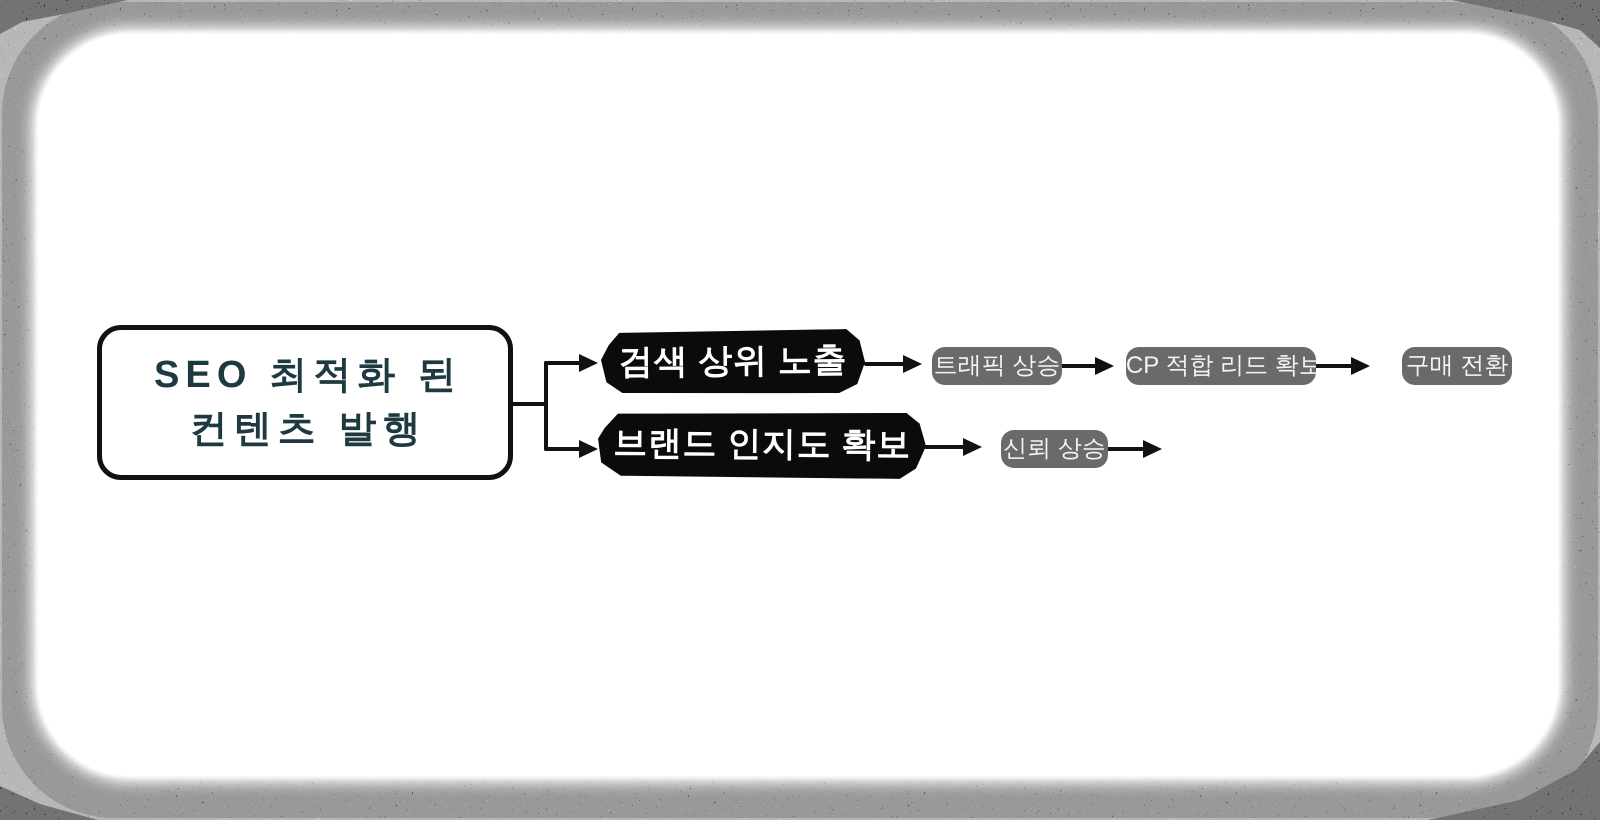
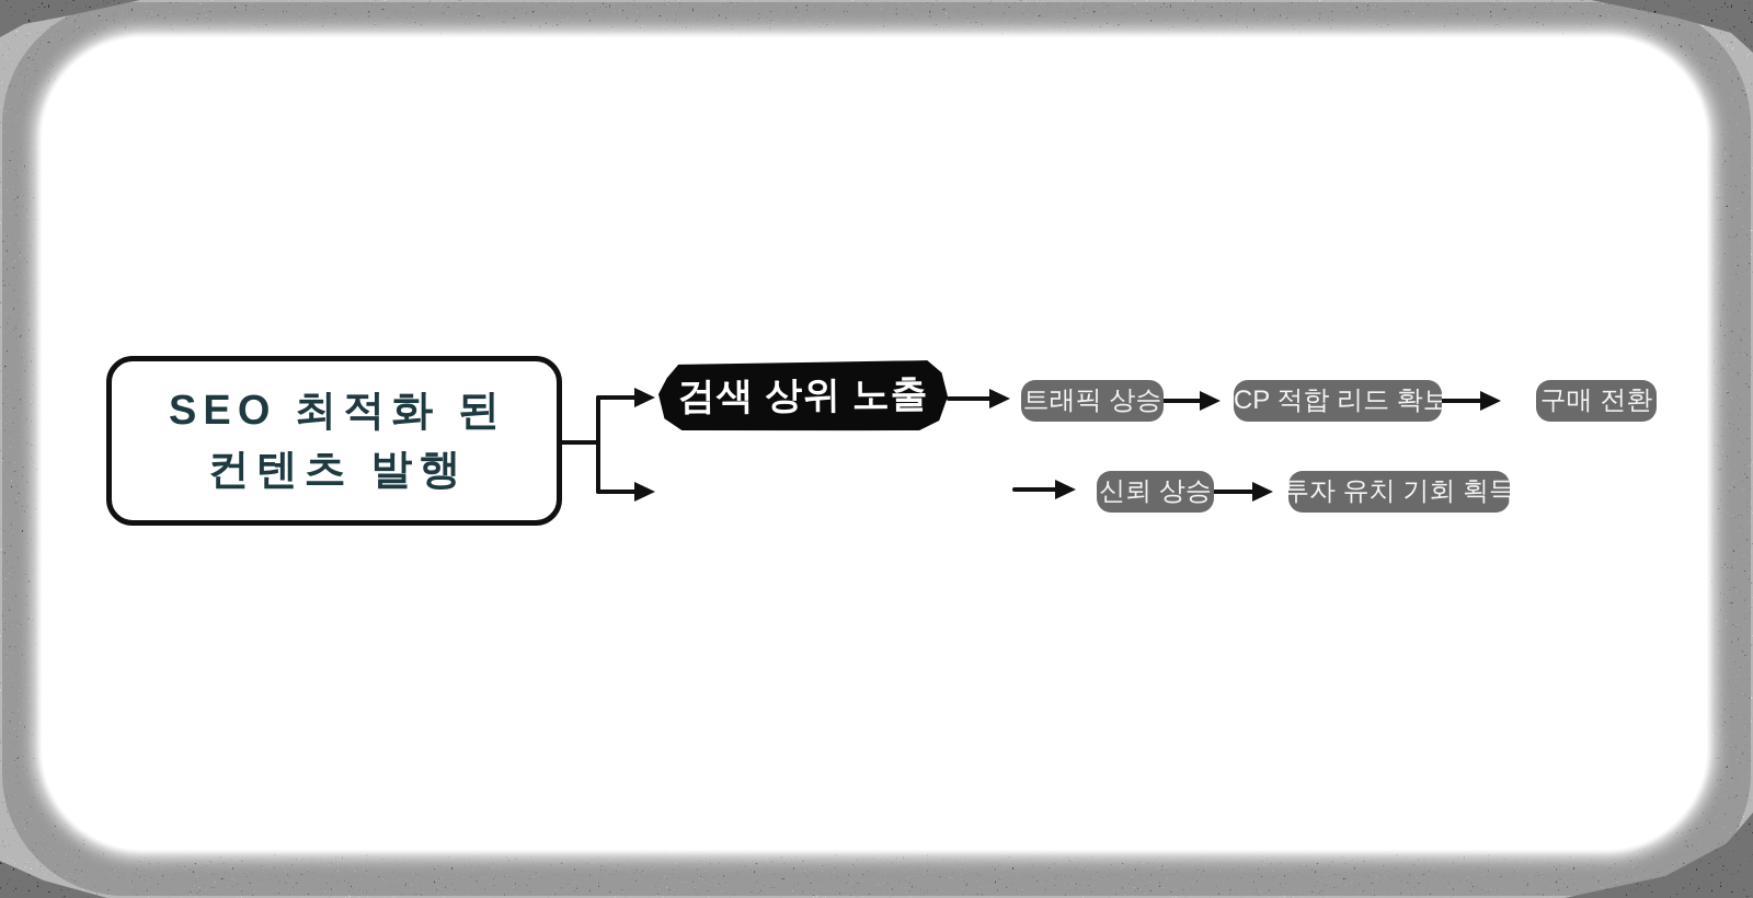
  SEO 최적화 된
  컨텐츠 발행
  검색 상위 노출
  트래픽 상승
  CP 적합 리드 확보
  구매 전환
- 브랜드 인지도 확보
  신뢰 상승
+ 투자 유치 기회 획득
